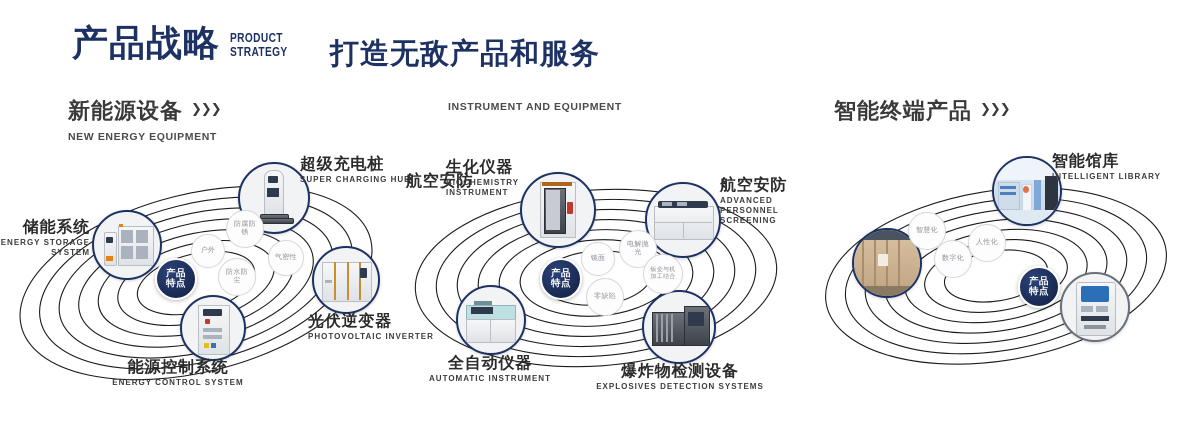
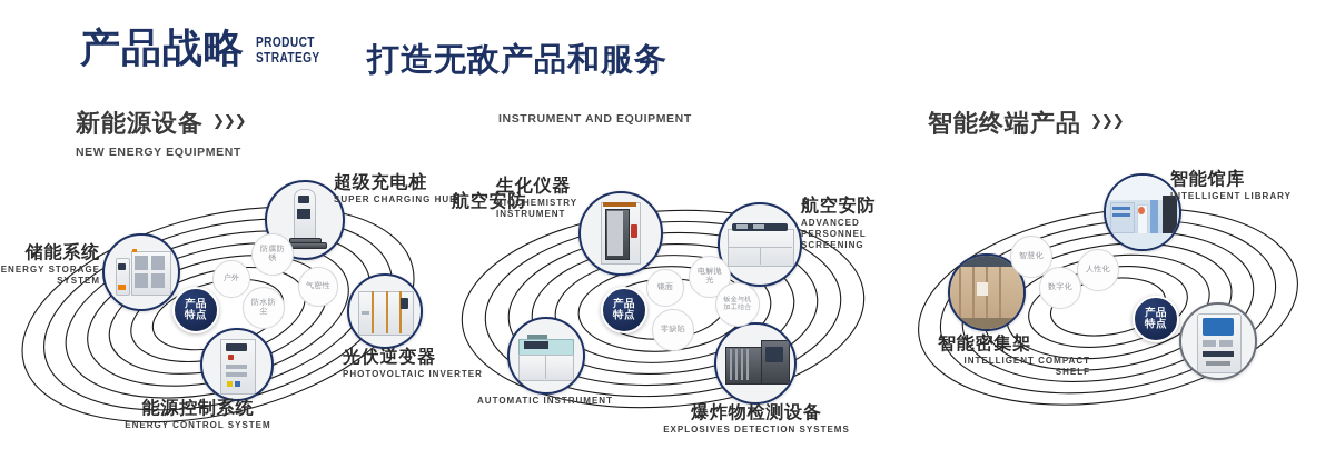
  产品战略
  PRODUCT
  STRATEGY
  打造无敌产品和服务
  新能源设备 ❯❯❯
  NEW ENERGY EQUIPMENT
  INSTRUMENT AND EQUIPMENT
  智能终端产品 ❯❯❯
  储能系统
  ENERGY STORAGE SYSTEM
  超级充电桩
  SUPER CHARGING HUB
  光伏逆变器
  PHOTOVOLTAIC INVERTER
  能源控制系统
  ENERGY CONTROL SYSTEM
  产品
  特点
  户外
  防腐防锈
  防水防尘
  气密性
  航空安防
  生化仪器
  BIOCHEMISTRY INSTRUMENT
  航空安防
  ADVANCED PERSONNEL SCREENING
  爆炸物检测设备
  EXPLOSIVES DETECTION SYSTEMS
- 全自动仪器
  AUTOMATIC INSTRUMENT
  产品
  特点
  镜面
  电解抛光
  零缺陷
  智能馆库
  INTELLIGENT LIBRARY
+ 智能密集架
+ INTELLIGENT COMPACT SHELF
  产品
  特点
  智慧化
  数字化
  人性化
